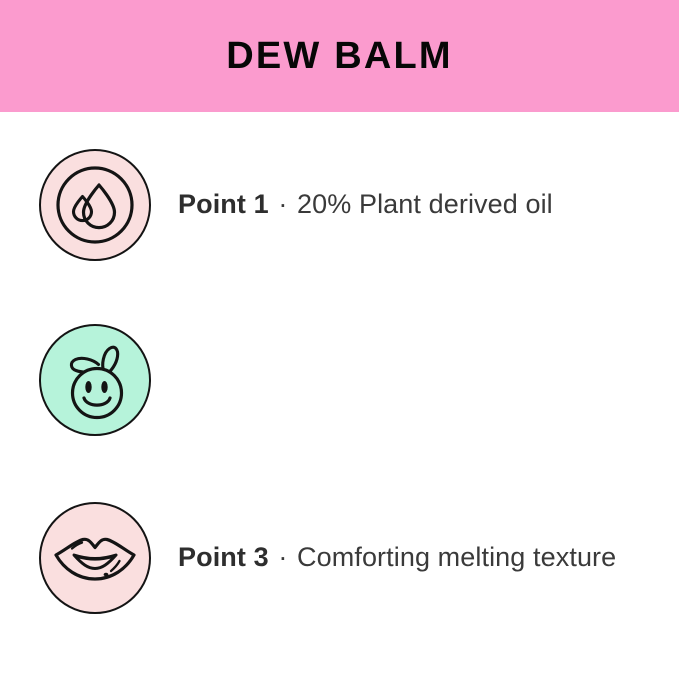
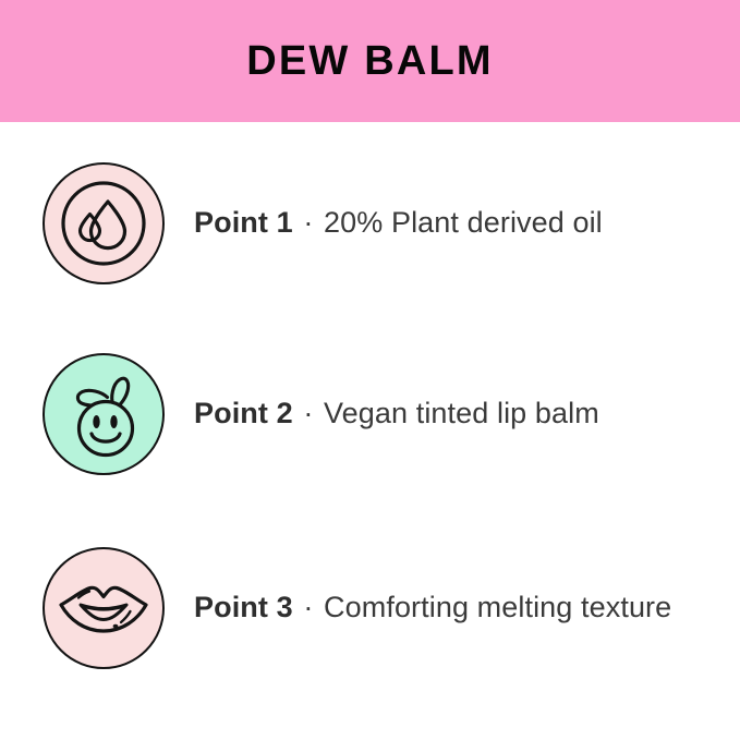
  DEW BALM
  Point 1 · 20% Plant derived oil
+ Point 2 · Vegan tinted lip balm
  Point 3 · Comforting melting texture
